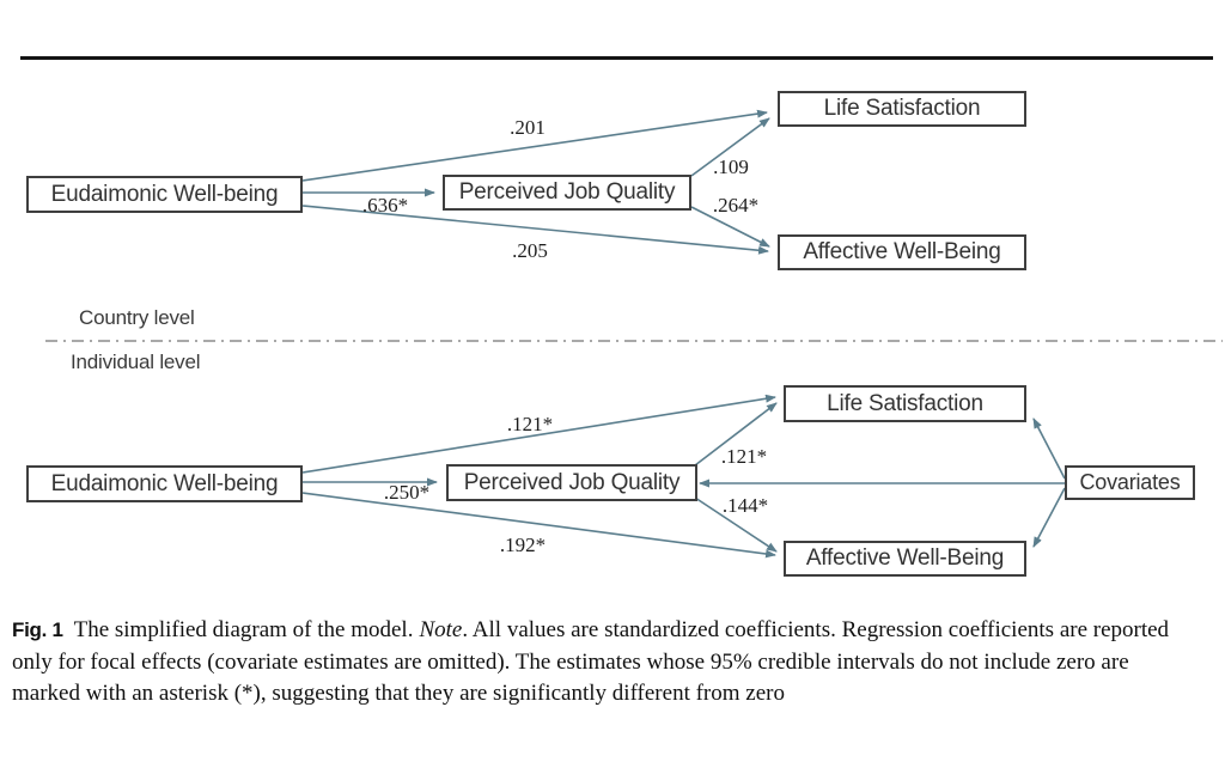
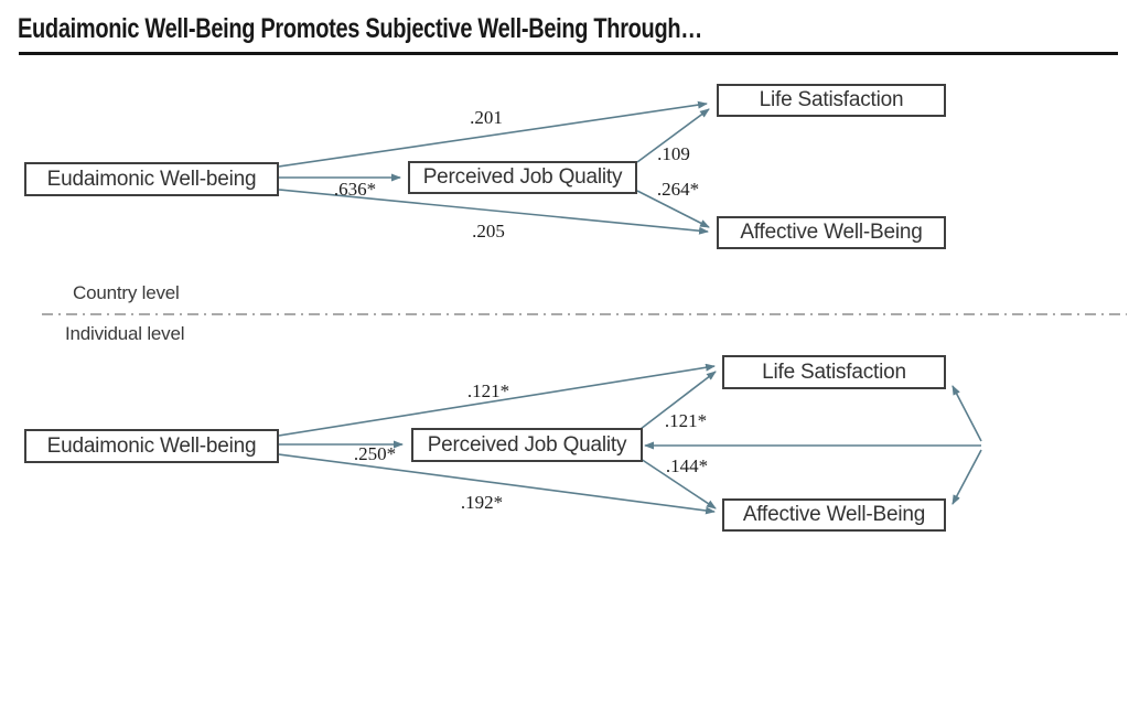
+ Eudaimonic Well-Being Promotes Subjective Well-Being Through…
  Eudaimonic Well-being
  Perceived Job Quality
  Life Satisfaction
  Affective Well-Being
  .201
  .636*
  .109
  .264*
  .205
  Country level
  Individual level
  Eudaimonic Well-being
  Perceived Job Quality
  Life Satisfaction
  Affective Well-Being
- Covariates
  .121*
  .250*
  .121*
  .144*
  .192*
- Fig. 1 The simplified diagram of the model. Note. All values are standardized coefficients. Regression coefficients are reported only for focal effects (covariate estimates are omitted). The estimates whose 95% credible intervals do not include zero are marked with an asterisk (*), suggesting that they are significantly different from zero
